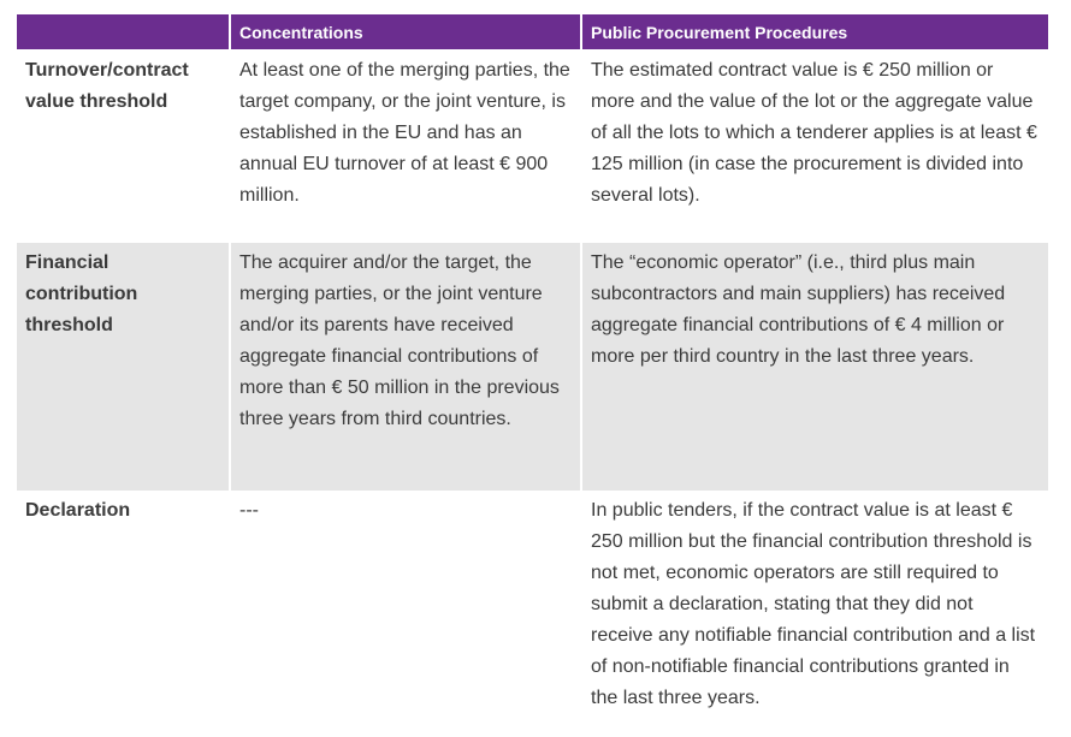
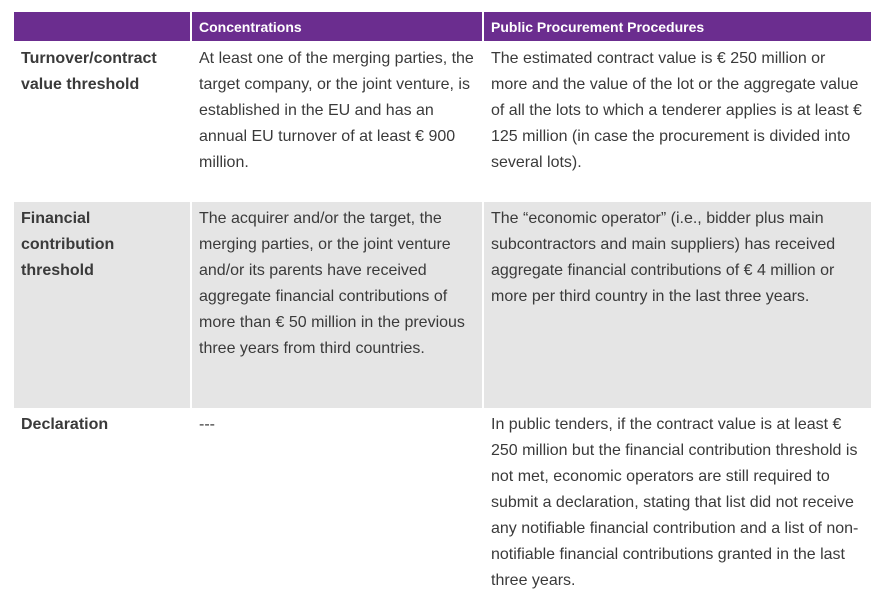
  	Concentrations	Public Procurement Procedures
  Turnover/contract value threshold	At least one of the merging parties, the target company, or the joint venture, is established in the EU and has an annual EU turnover of at least € 900 million.	The estimated contract value is € 250 million or more and the value of the lot or the aggregate value of all the lots to which a tenderer applies is at least € 125 million (in case the procurement is divided into several lots).
- Financial contribution threshold	The acquirer and/or the target, the merging parties, or the joint venture and/or its parents have received aggregate financial contributions of more than € 50 million in the previous three years from third countries.	The “economic operator” (i.e., third plus main subcontractors and main suppliers) has received aggregate financial contributions of € 4 million or more per third country in the last three years.
+ Financial contribution threshold	The acquirer and/or the target, the merging parties, or the joint venture and/or its parents have received aggregate financial contributions of more than € 50 million in the previous three years from third countries.	The “economic operator” (i.e., bidder plus main subcontractors and main suppliers) has received aggregate financial contributions of € 4 million or more per third country in the last three years.
- Declaration	---	In public tenders, if the contract value is at least € 250 million but the financial contribution threshold is not met, economic operators are still required to submit a declaration, stating that they did not receive any notifiable financial contribution and a list of non-notifiable financial contributions granted in the last three years.
+ Declaration	---	In public tenders, if the contract value is at least € 250 million but the financial contribution threshold is not met, economic operators are still required to submit a declaration, stating that list did not receive any notifiable financial contribution and a list of non-notifiable financial contributions granted in the last three years.
